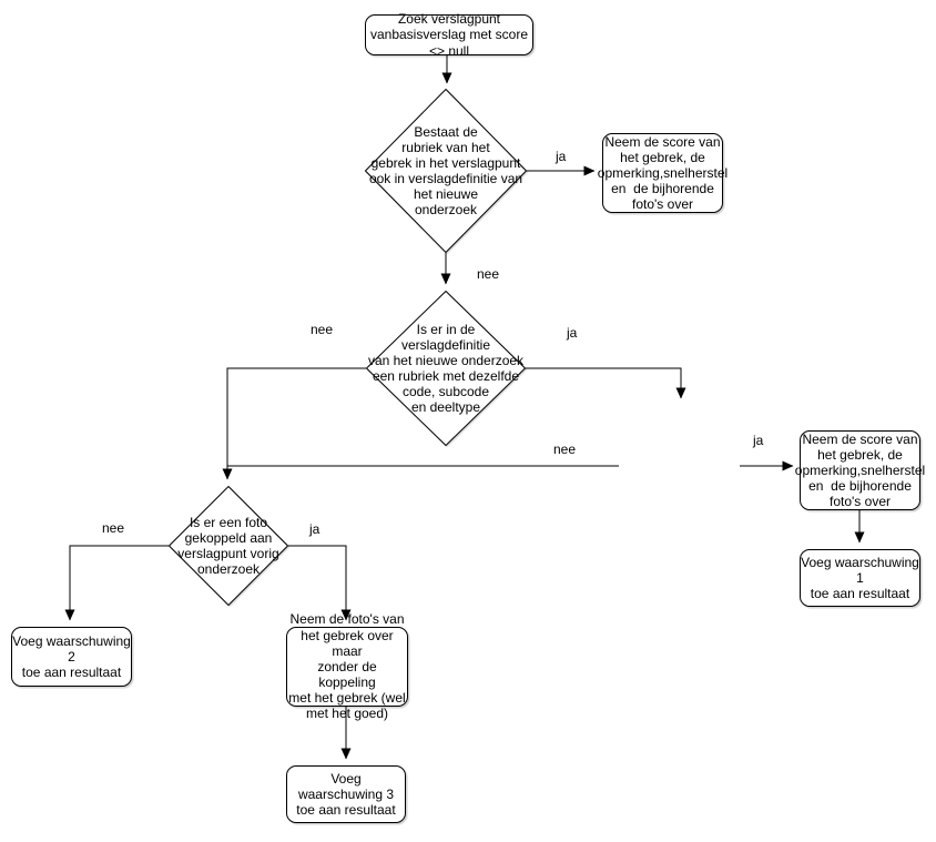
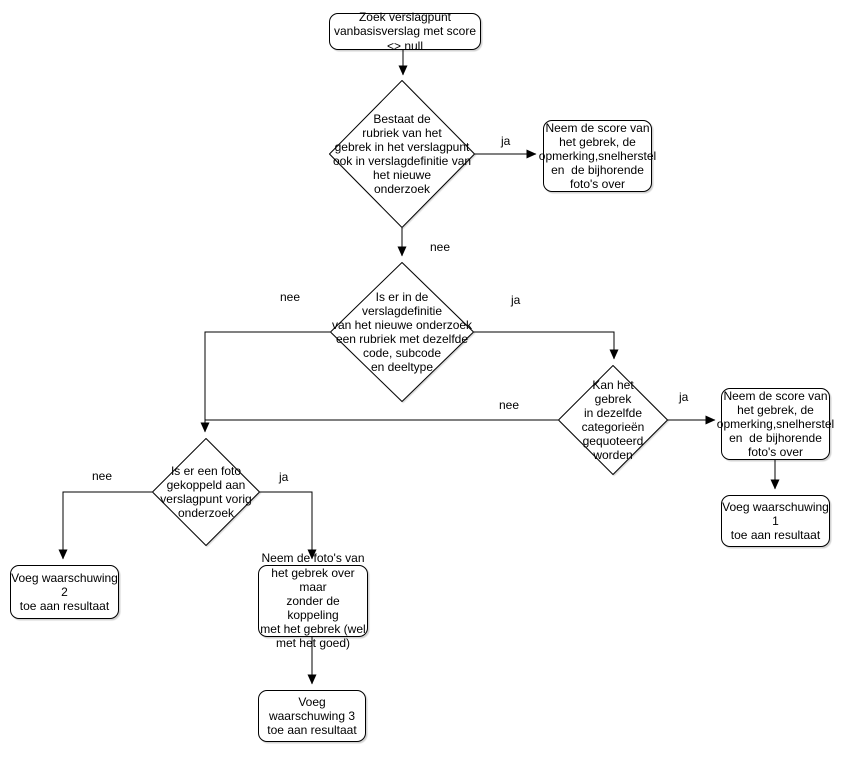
  Zoek verslagpunt
  vanbasisverslag met score
  <> null
  Bestaat de
  rubriek van het
  gebrek in het verslagpunt
  ook in verslagdefinitie van
  het nieuwe
  onderzoek
  Neem de score van
  het gebrek, de
  opmerking,snelherstel
  en de bijhorende
  foto's over
  Is er in de
  verslagdefinitie
  van het nieuwe onderzoek
  een rubriek met dezelfde
  code, subcode
  en deeltype
+ Kan het
+ gebrek
+ in dezelfde
+ categorieën
+ gequoteerd
+ worden
  Neem de score van
  het gebrek, de
  opmerking,snelherstel
  en de bijhorende
  foto's over
  Voeg waarschuwing 1
  toe aan resultaat
  Is er een foto
  gekoppeld aan
  verslagpunt vorig
  onderzoek
  Voeg waarschuwing 2
  toe aan resultaat
  Neem de foto's van
  het gebrek over maar
  zonder de koppeling
  met het gebrek (wel
  met het goed)
  Voeg waarschuwing 3
  toe aan resultaat
  ja
  nee
  nee
  ja
  nee
  ja
  nee
  ja
